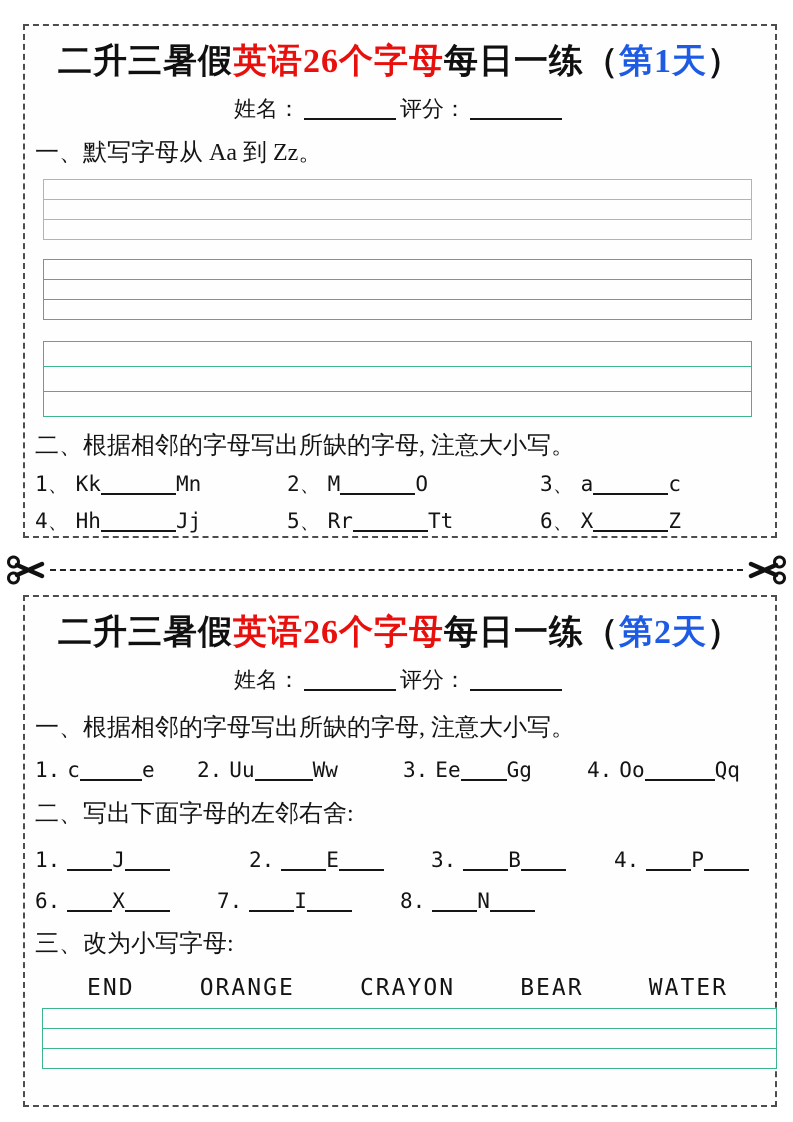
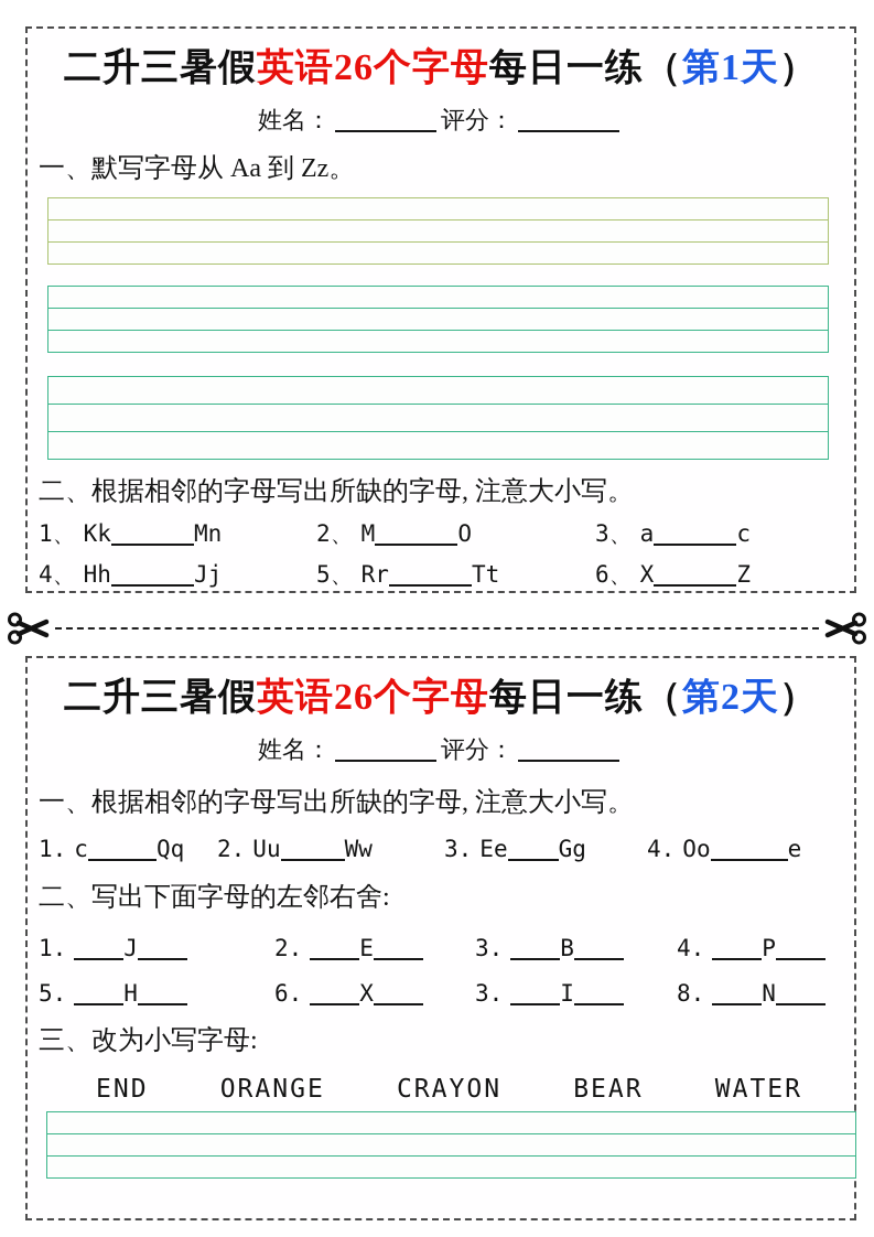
  二升三暑假英语26个字母每日一练（第1天）
  姓名： 评分：
  一、默写字母从 Aa 到 Zz。
  二、根据相邻的字母写出所缺的字母, 注意大小写。
  1、 Kk Mn
  2、 M O
  3、 a c
  4、 Hh Jj
  5、 Rr Tt
  6、 X Z
  二升三暑假英语26个字母每日一练（第2天）
  姓名： 评分：
  一、根据相邻的字母写出所缺的字母, 注意大小写。
- 1. c e
+ 1. c Qq
  2. Uu Ww
  3. Ee Gg
- 4. Oo Qq
+ 4. Oo e
  二、写出下面字母的左邻右舍:
  1. J
  2. E
  3. B
  4. P
+ 5. H
  6. X
- 7. I
+ 3. I
  8. N
  三、改为小写字母:
  END
  ORANGE
  CRAYON
  BEAR
  WATER
